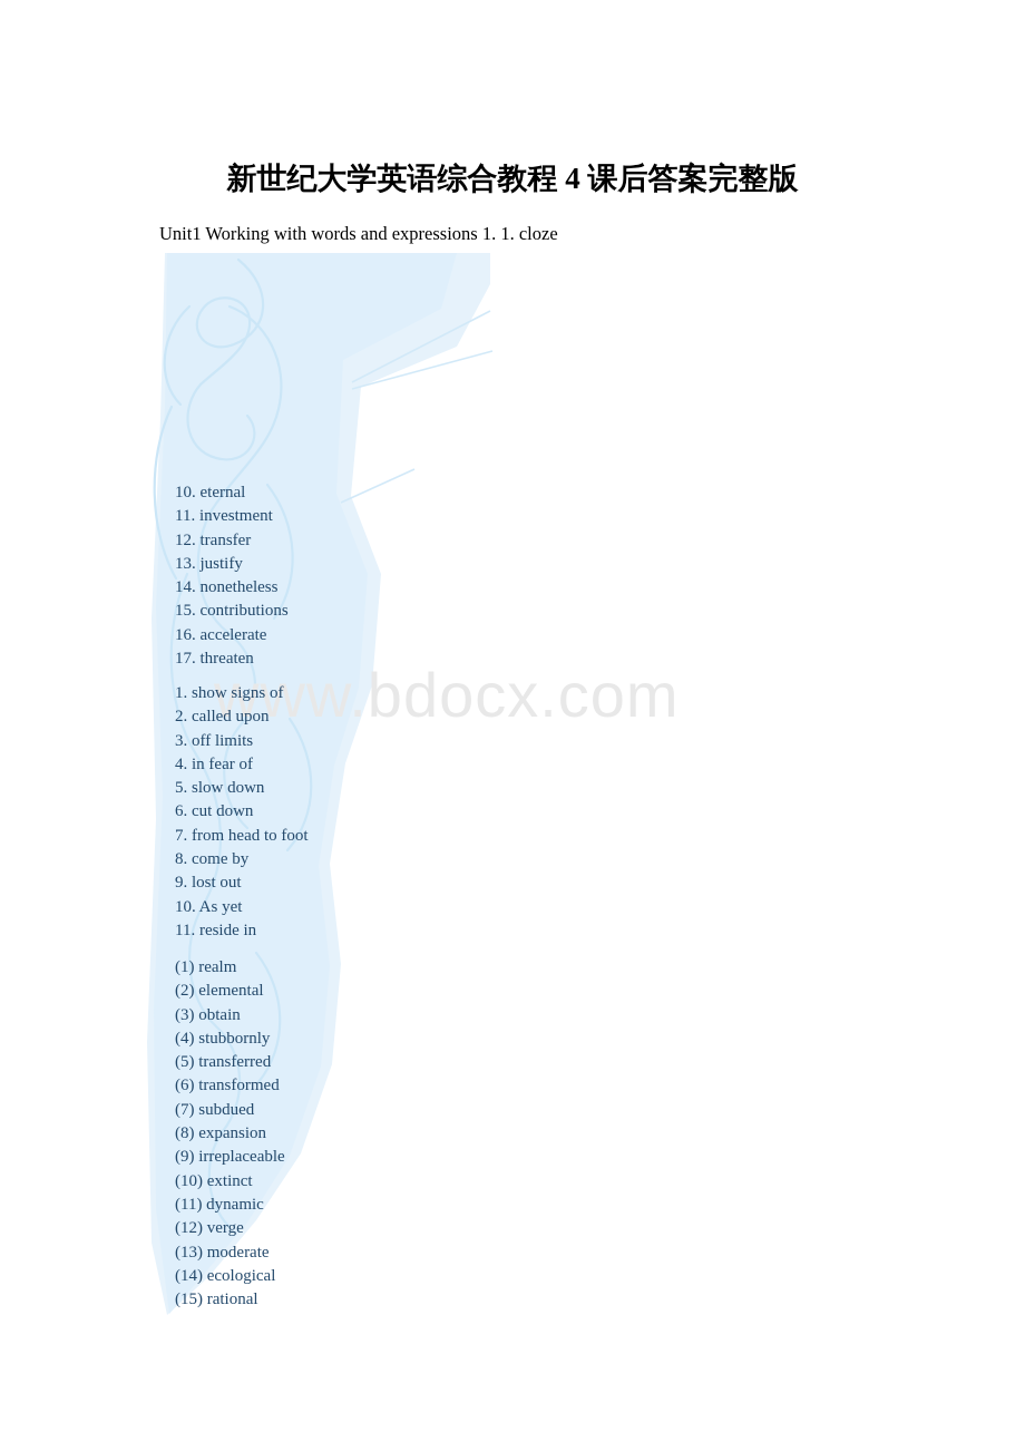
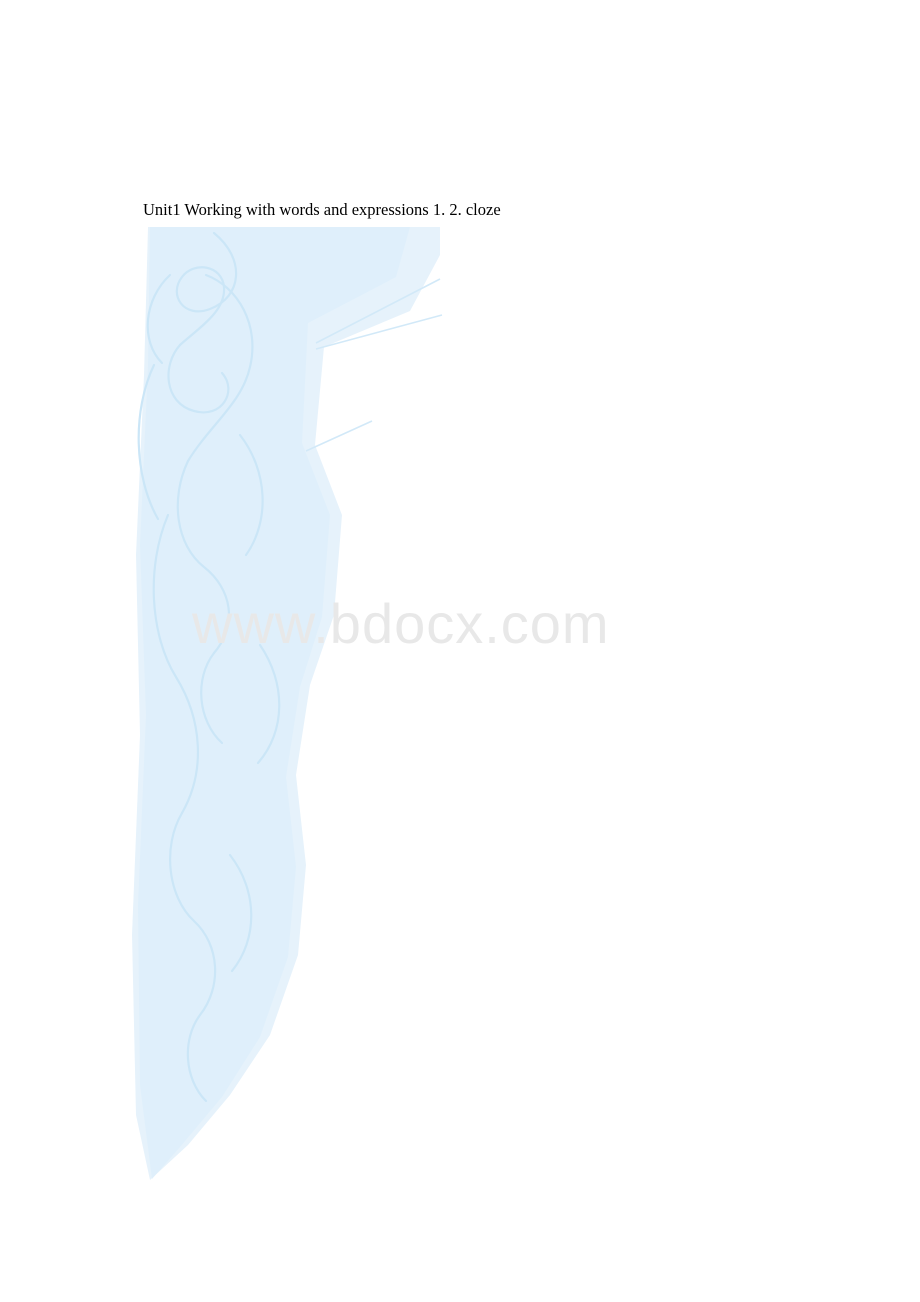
  www.bdocx.com
- 新世纪大学英语综合教程 4 课后答案完整版
- Unit1 Working with words and expressions 1. 1. cloze
+ Unit1 Working with words and expressions 1. 2. cloze
- 10. eternal
- 11. investment
- 12. transfer
- 13. justify
- 14. nonetheless
- 15. contributions
- 16. accelerate
- 17. threaten
- 1. show signs of
- 2. called upon
- 3. off limits
- 4. in fear of
- 5. slow down
- 6. cut down
- 7. from head to foot
- 8. come by
- 9. lost out
- 10. As yet
- 11. reside in
- (1) realm
- (2) elemental
- (3) obtain
- (4) stubbornly
- (5) transferred
- (6) transformed
- (7) subdued
- (8) expansion
- (9) irreplaceable
- (10) extinct
- (11) dynamic
- (12) verge
- (13) moderate
- (14) ecological
- (15) rational
